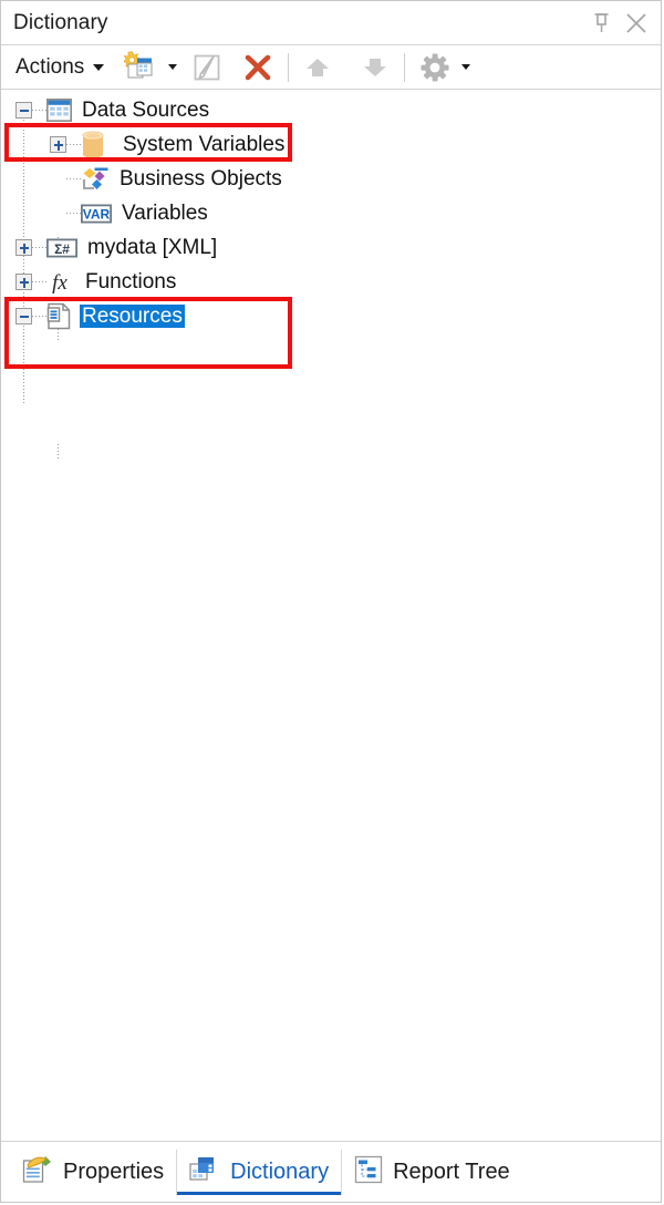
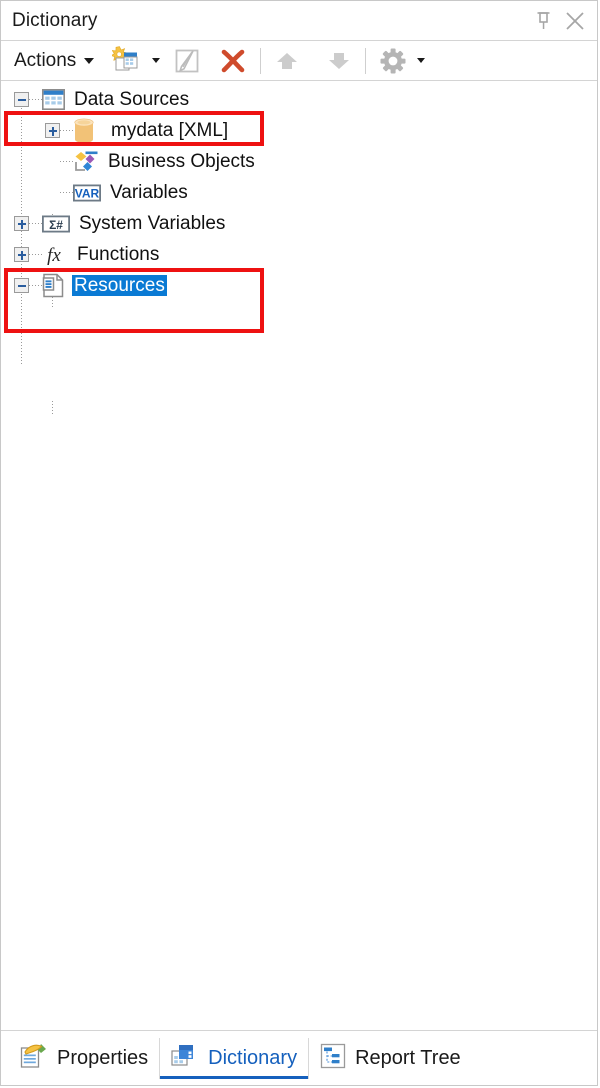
  Dictionary
  Actions
  Data Sources
- System Variables
+ mydata [XML]
  Business Objects
  VAR
  Variables
  Σ#
- mydata [XML]
+ System Variables
  fx
  Functions
  Resources
  Properties
  Dictionary
  Report Tree
